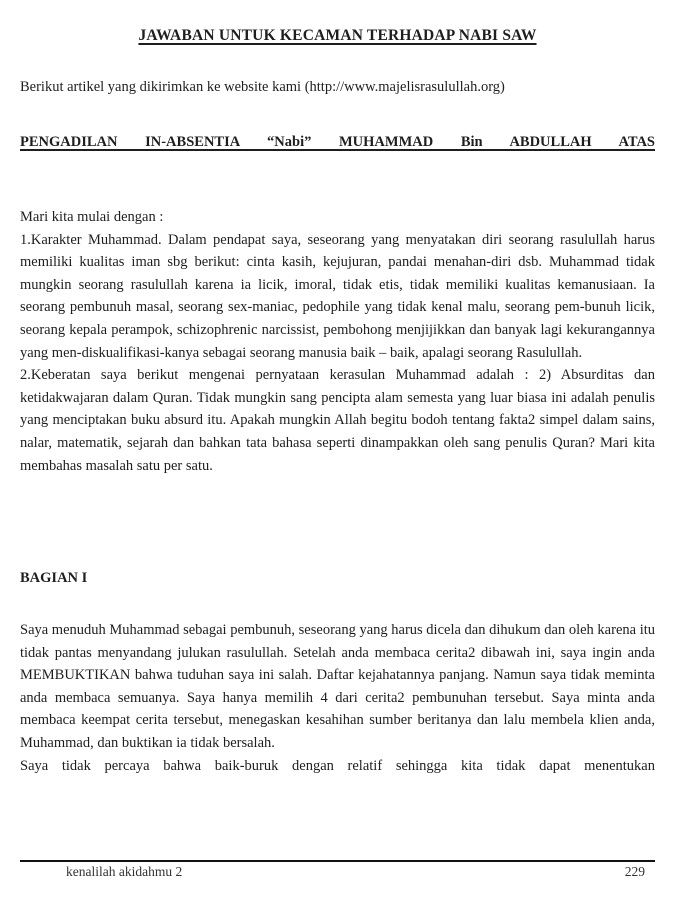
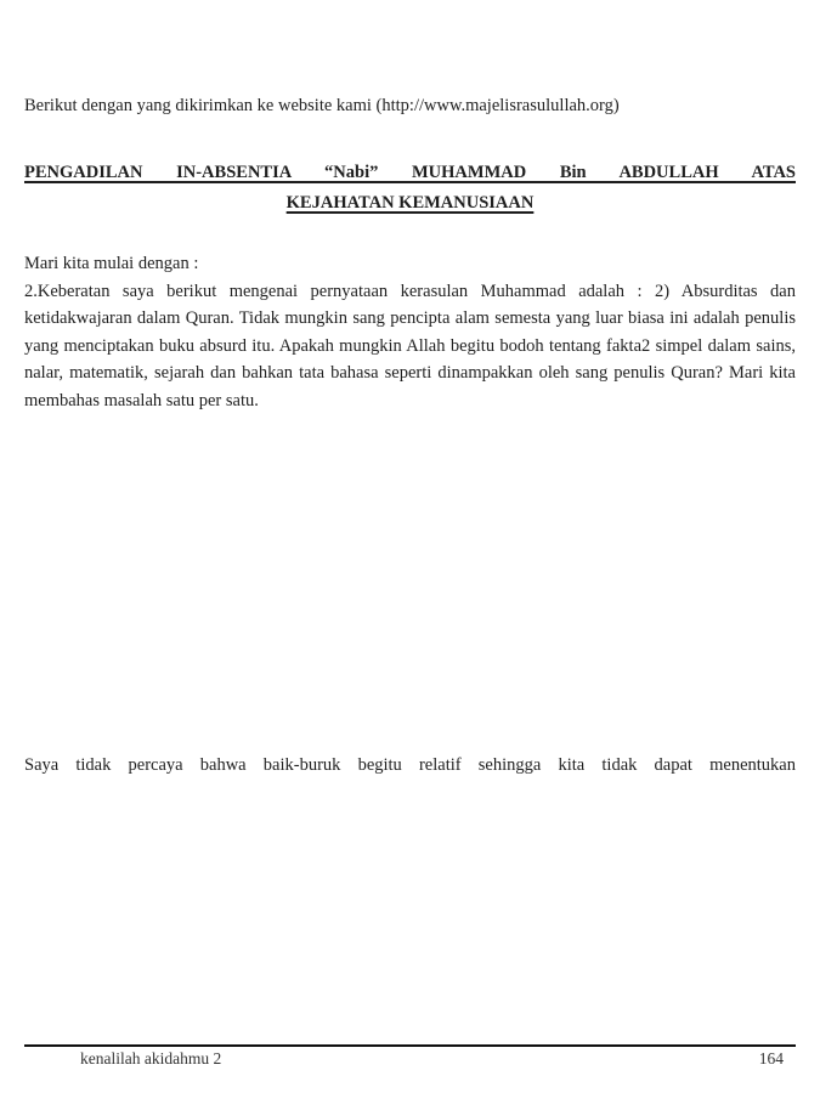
- JAWABAN UNTUK KECAMAN TERHADAP NABI SAW
- Berikut artikel yang dikirimkan ke website kami (http://www.majelisrasulullah.org)
+ Berikut dengan yang dikirimkan ke website kami (http://www.majelisrasulullah.org)
  PENGADILAN IN-ABSENTIA “Nabi” MUHAMMAD Bin ABDULLAH ATAS
+ KEJAHATAN KEMANUSIAAN
  Mari kita mulai dengan :
- 1.Karakter Muhammad. Dalam pendapat saya, seseorang yang menyatakan diri seorang rasulullah harus memiliki kualitas iman sbg berikut: cinta kasih, kejujuran, pandai menahan-diri dsb. Muhammad tidak mungkin seorang rasulullah karena ia licik, imoral, tidak etis, tidak memiliki kualitas kemanusiaan. Ia seorang pembunuh masal, seorang sex-maniac, pedophile yang tidak kenal malu, seorang pem-bunuh licik, seorang kepala perampok, schizophrenic narcissist, pembohong menjijikkan dan banyak lagi kekurangannya yang men-diskualifikasi-kanya sebagai seorang manusia baik – baik, apalagi seorang Rasulullah.
  2.Keberatan saya berikut mengenai pernyataan kerasulan Muhammad adalah : 2) Absurditas dan ketidakwajaran dalam Quran. Tidak mungkin sang pencipta alam semesta yang luar biasa ini adalah penulis yang menciptakan buku absurd itu. Apakah mungkin Allah begitu bodoh tentang fakta2 simpel dalam sains, nalar, matematik, sejarah dan bahkan tata bahasa seperti dinampakkan oleh sang penulis Quran? Mari kita membahas masalah satu per satu.
- BAGIAN I
- Saya menuduh Muhammad sebagai pembunuh, seseorang yang harus dicela dan dihukum dan oleh karena itu tidak pantas menyandang julukan rasulullah. Setelah anda membaca cerita2 dibawah ini, saya ingin anda MEMBUKTIKAN bahwa tuduhan saya ini salah. Daftar kejahatannya panjang. Namun saya tidak meminta anda membaca semuanya. Saya hanya memilih 4 dari cerita2 pembunuhan tersebut. Saya minta anda membaca keempat cerita tersebut, menegaskan kesahihan sumber beritanya dan lalu membela klien anda, Muhammad, dan buktikan ia tidak bersalah.
- Saya tidak percaya bahwa baik-buruk dengan relatif sehingga kita tidak dapat menentukan
+ Saya tidak percaya bahwa baik-buruk begitu relatif sehingga kita tidak dapat menentukan
  kenalilah akidahmu 2
- 229
+ 164
